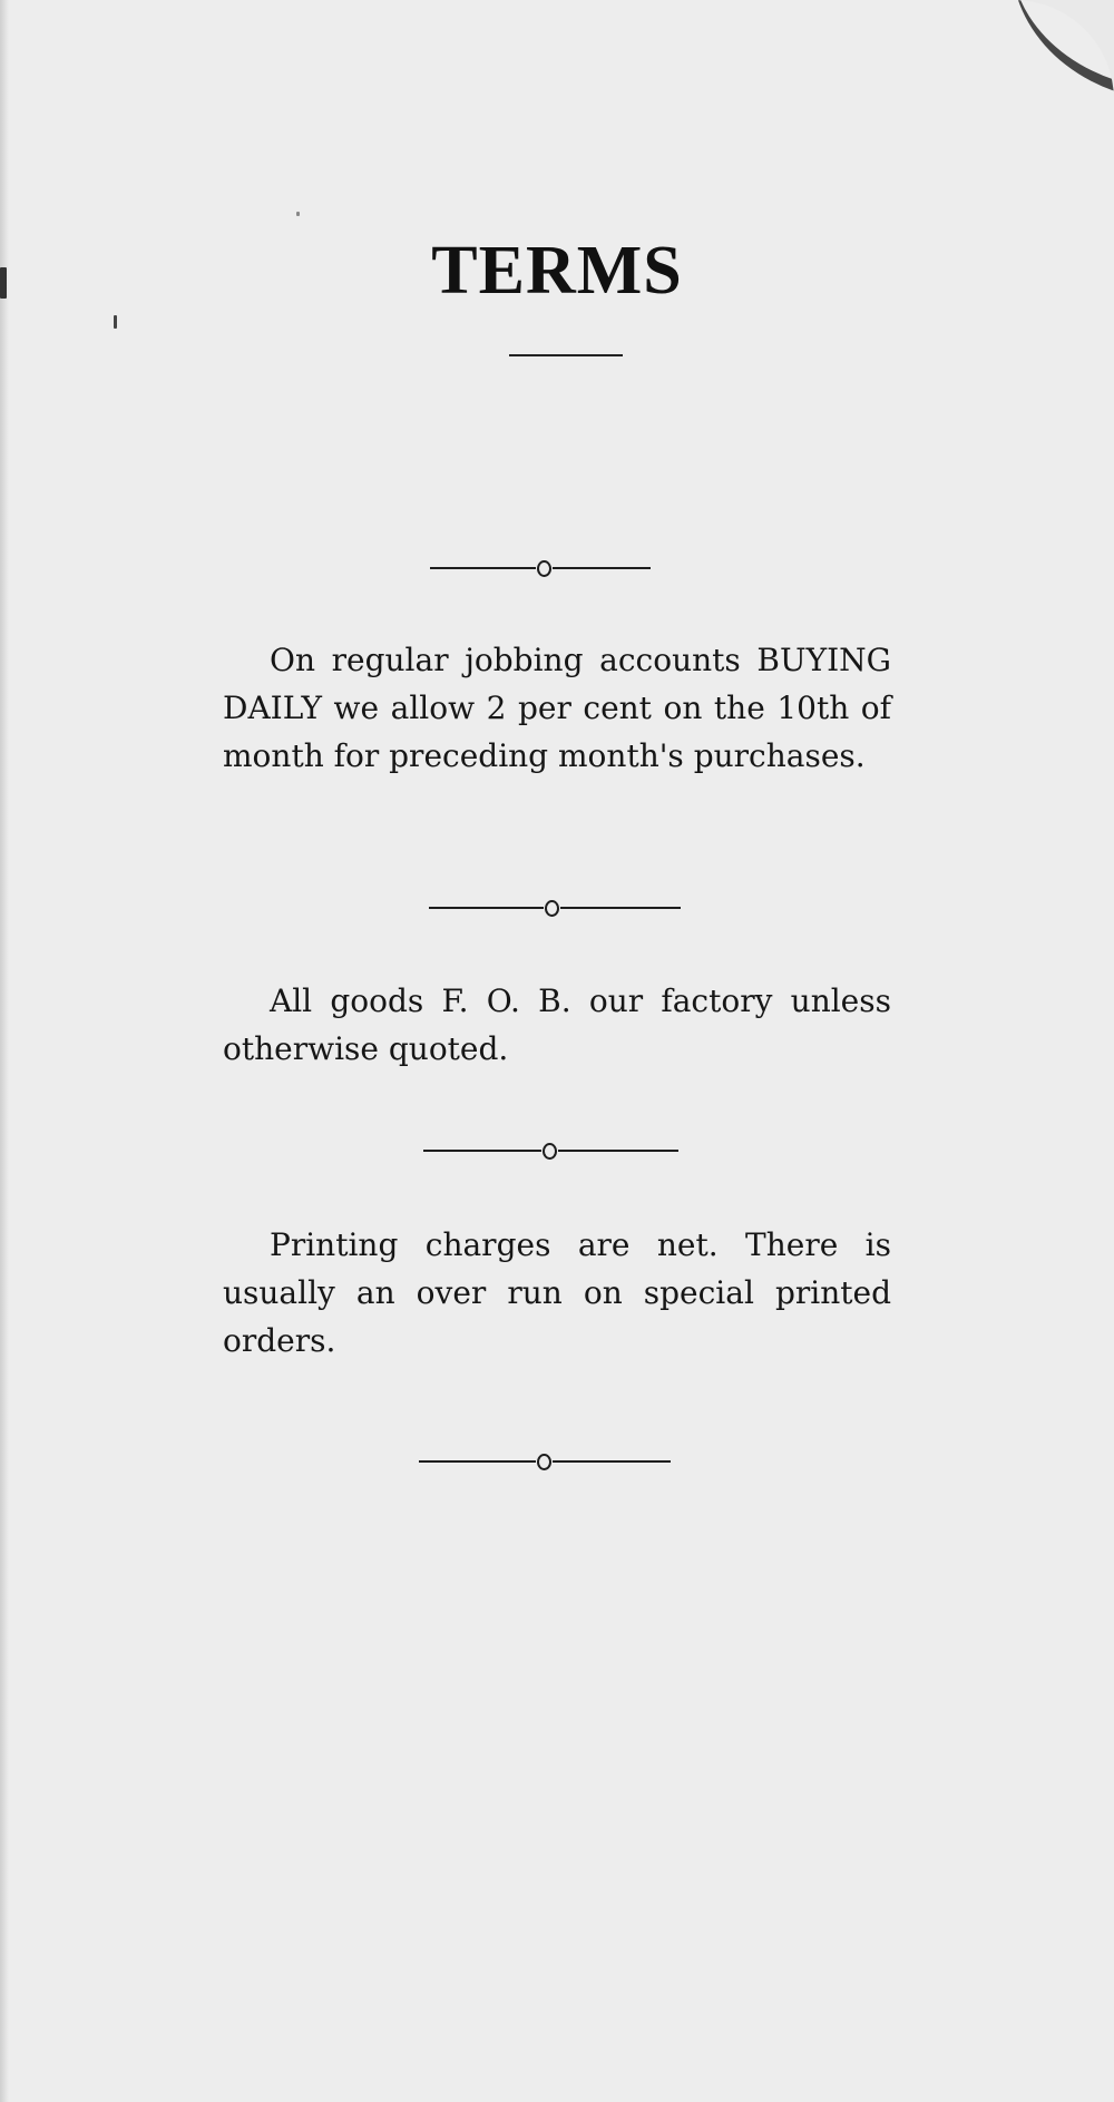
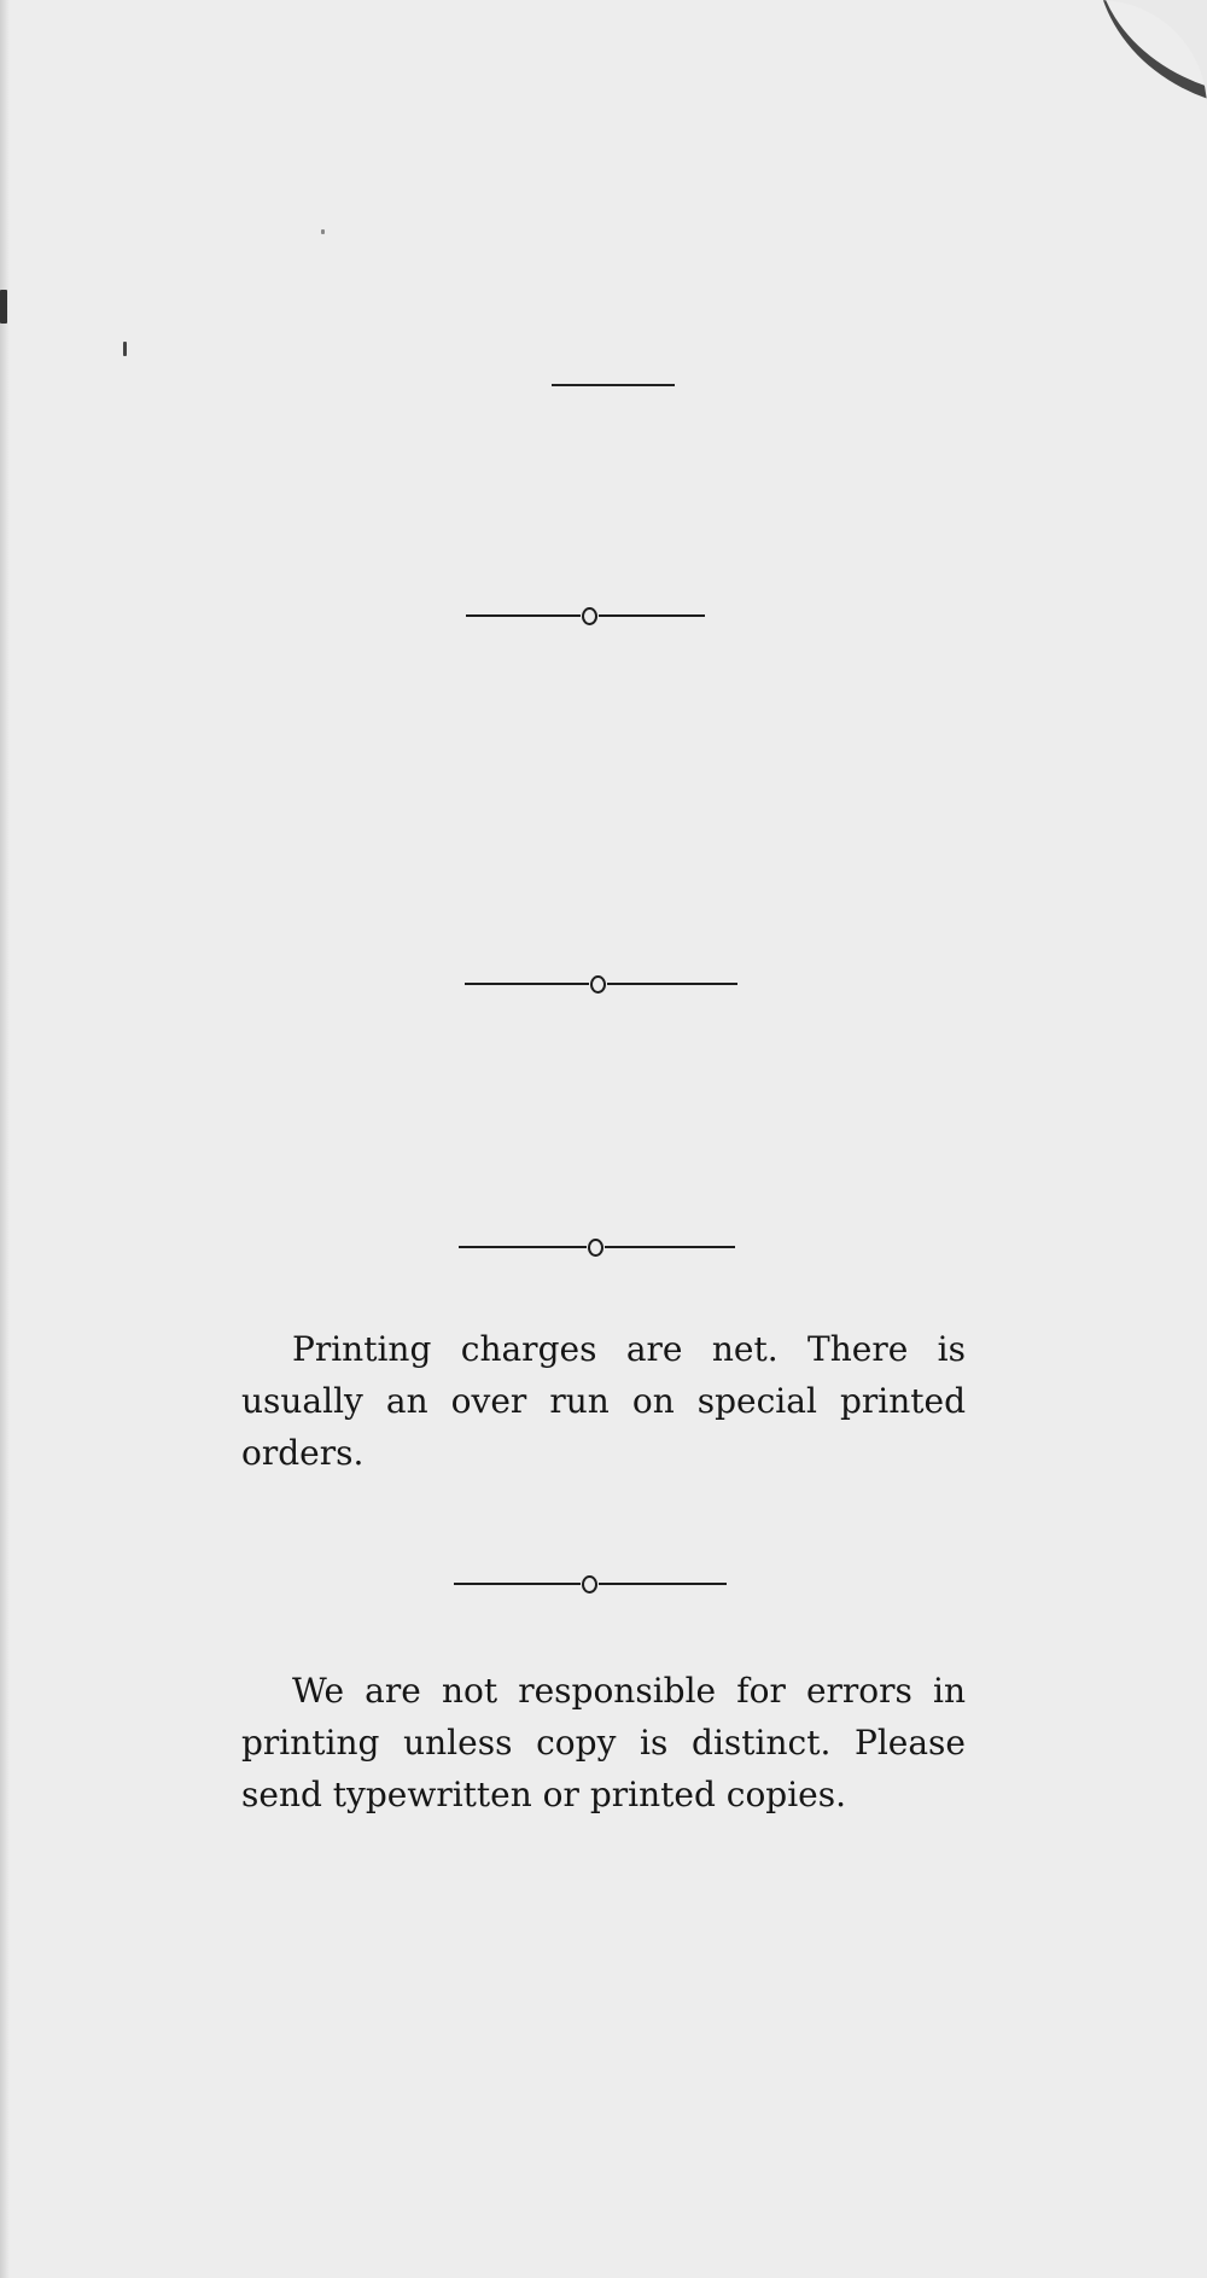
- TERMS
- On regular jobbing accounts BUYING DAILY we allow 2 per cent on the 10th of month for preceding month's purchases.
- All goods F. O. B. our factory unless otherwise quoted.
  Printing charges are net. There is usually an over run on special printed orders.
+ We are not responsible for errors in printing unless copy is distinct. Please send typewritten or printed copies.
